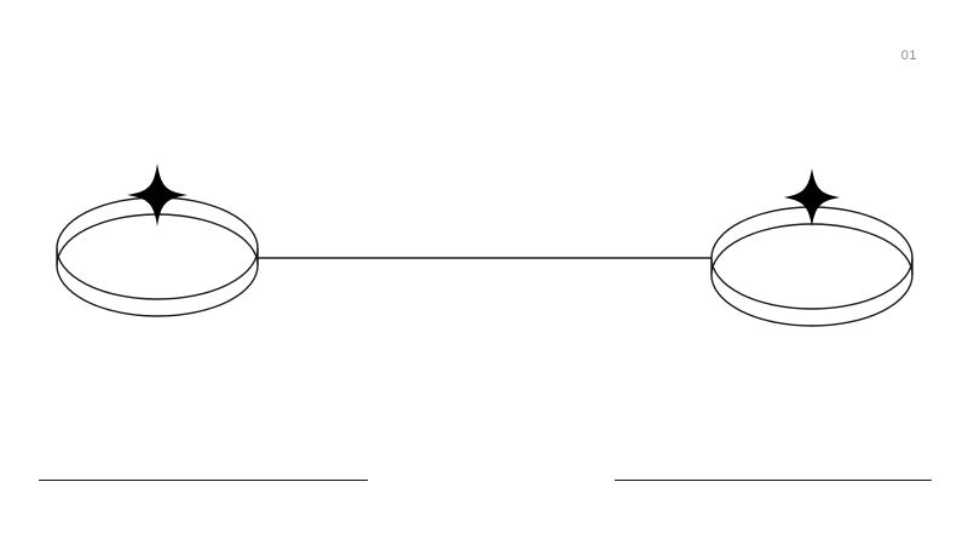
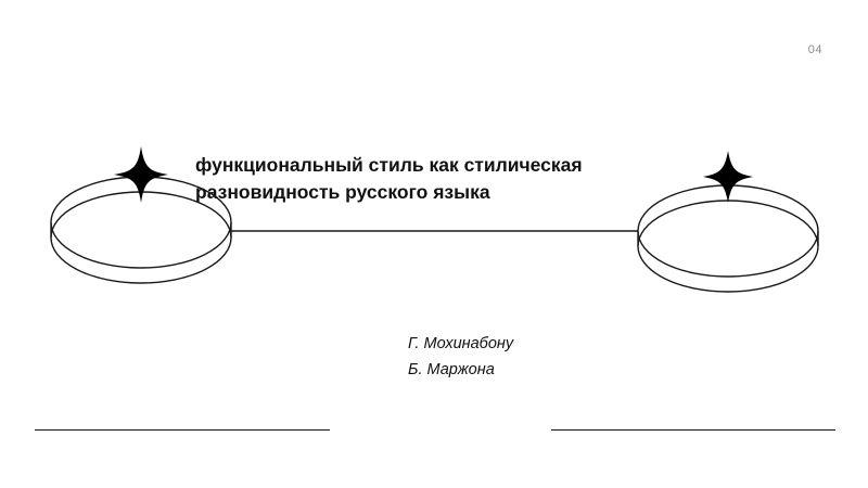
- 01
+ 04
+ функциональный стиль как стилическая разновидность русского языка
+ Г. Мохинабону
+ Б. Маржона
